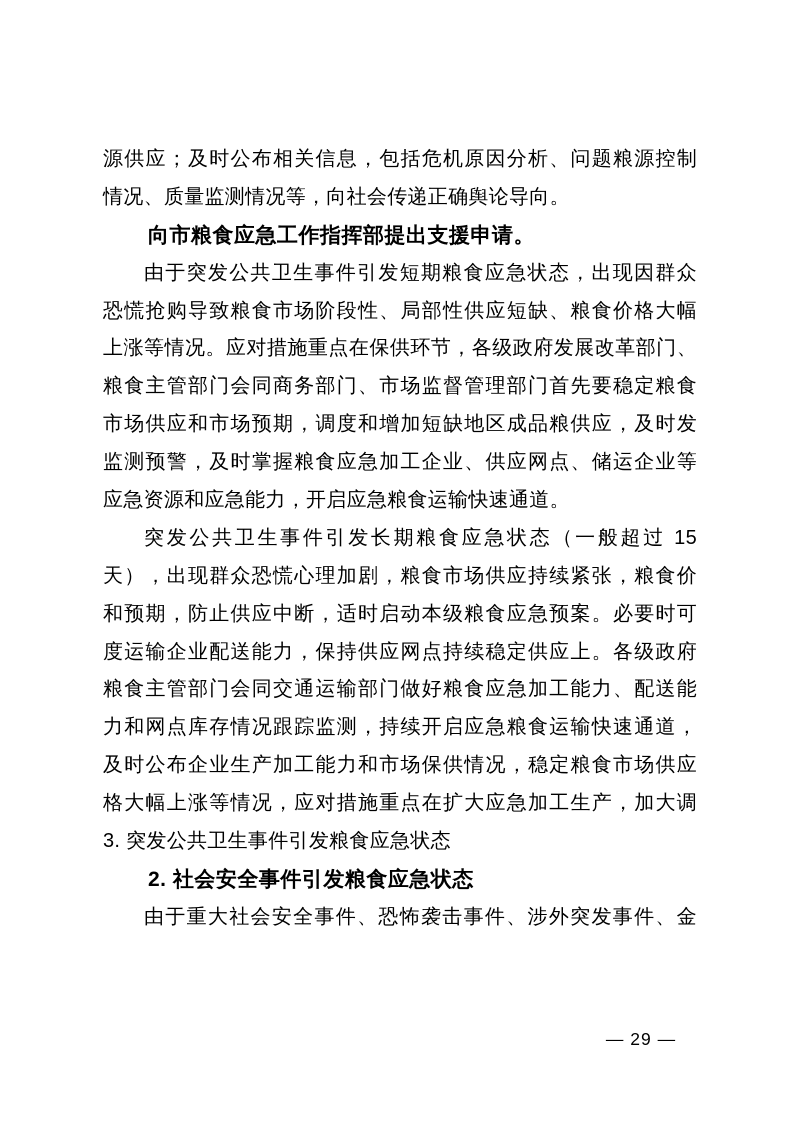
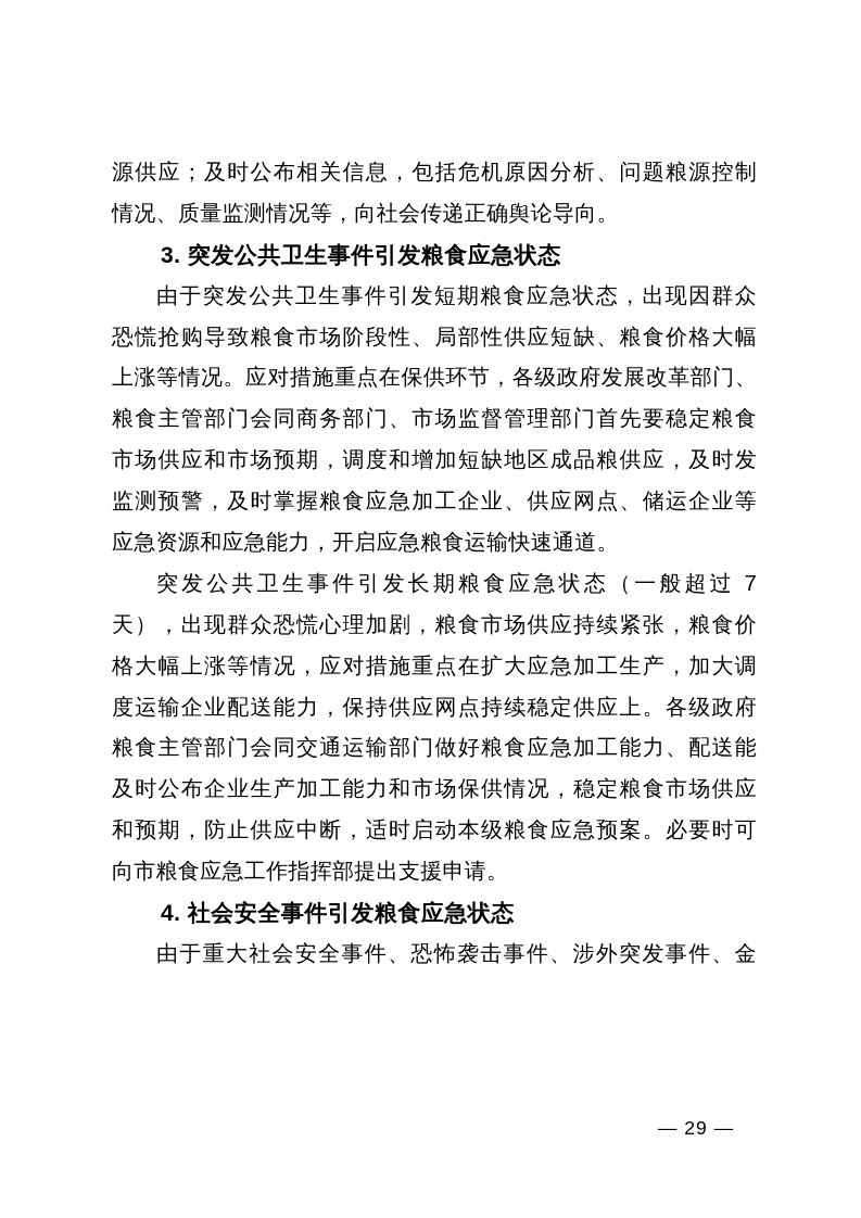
  源供应；及时公布相关信息，包括危机原因分析、问题粮源控制
  情况、质量监测情况等，向社会传递正确舆论导向。
- 向市粮食应急工作指挥部提出支援申请。
+ 3. 突发公共卫生事件引发粮食应急状态
  由于突发公共卫生事件引发短期粮食应急状态，出现因群众
  恐慌抢购导致粮食市场阶段性、局部性供应短缺、粮食价格大幅
  上涨等情况。应对措施重点在保供环节，各级政府发展改革部门、
  粮食主管部门会同商务部门、市场监督管理部门首先要稳定粮食
  市场供应和市场预期，调度和增加短缺地区成品粮供应，及时发
  监测预警，及时掌握粮食应急加工企业、供应网点、储运企业等
  应急资源和应急能力，开启应急粮食运输快速通道。
- 突发公共卫生事件引发长期粮食应急状态（一般超过 15
+ 突发公共卫生事件引发长期粮食应急状态（一般超过 7
  天），出现群众恐慌心理加剧，粮食市场供应持续紧张，粮食价
- 和预期，防止供应中断，适时启动本级粮食应急预案。必要时可
+ 格大幅上涨等情况，应对措施重点在扩大应急加工生产，加大调
  度运输企业配送能力，保持供应网点持续稳定供应上。各级政府
  粮食主管部门会同交通运输部门做好粮食应急加工能力、配送能
- 力和网点库存情况跟踪监测，持续开启应急粮食运输快速通道，
  及时公布企业生产加工能力和市场保供情况，稳定粮食市场供应
- 格大幅上涨等情况，应对措施重点在扩大应急加工生产，加大调
+ 和预期，防止供应中断，适时启动本级粮食应急预案。必要时可
- 3. 突发公共卫生事件引发粮食应急状态
+ 向市粮食应急工作指挥部提出支援申请。
- 2. 社会安全事件引发粮食应急状态
+ 4. 社会安全事件引发粮食应急状态
  由于重大社会安全事件、恐怖袭击事件、涉外突发事件、金
  — 29 —
